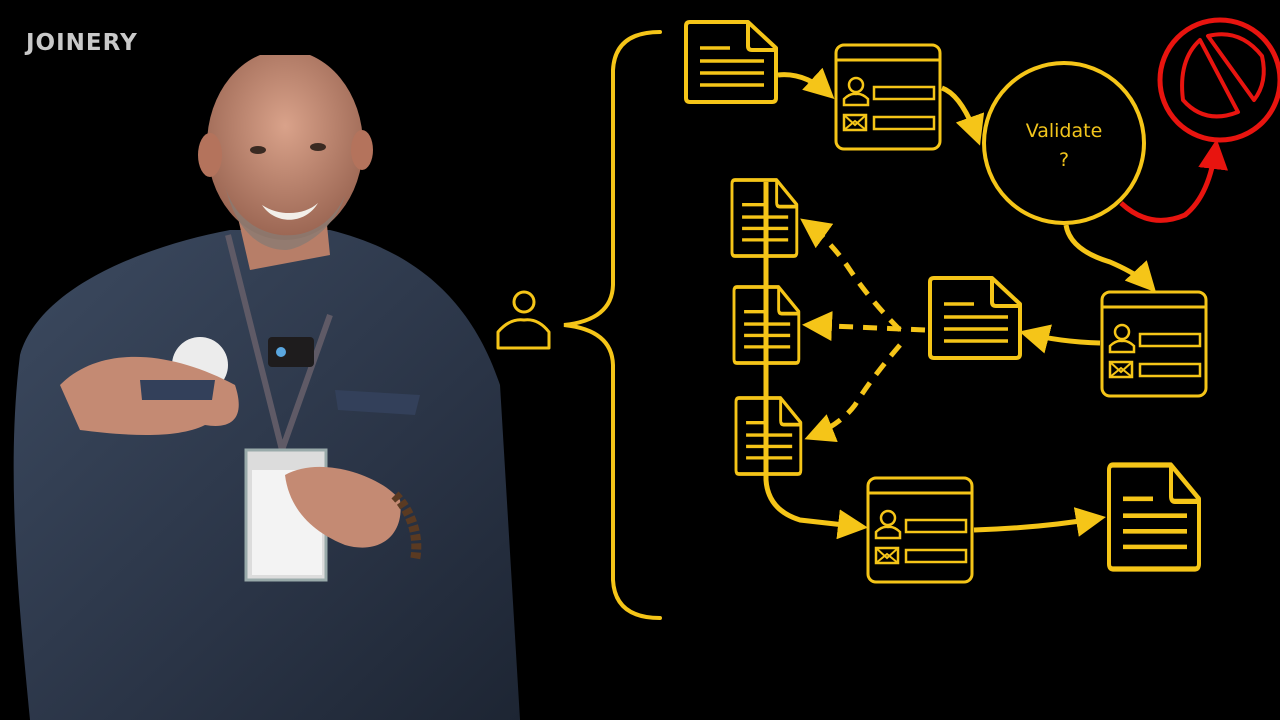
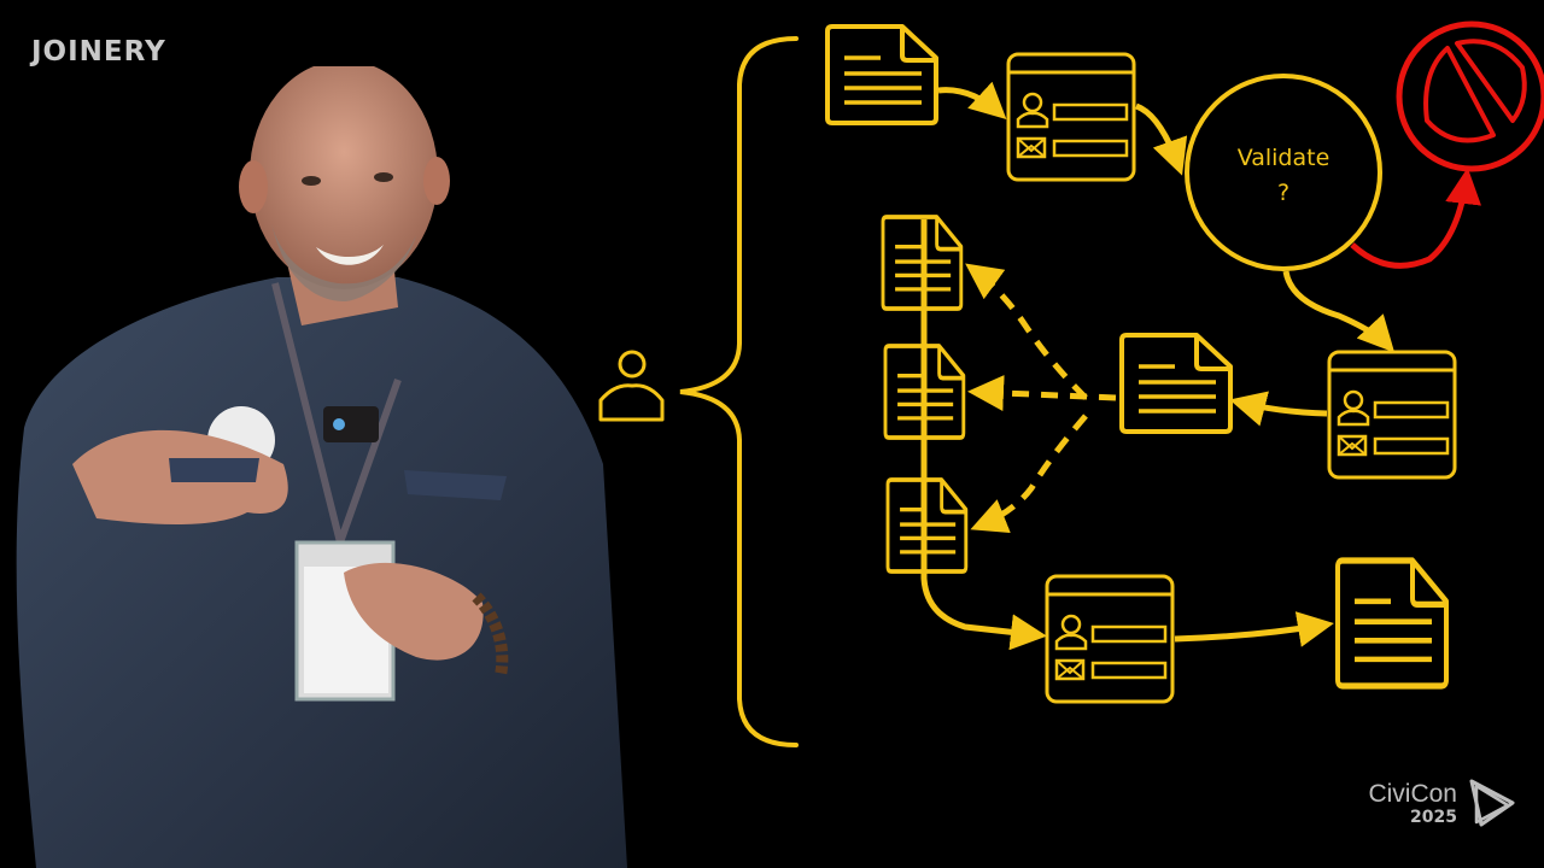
  Validate
  ?
  JOINERY
+ CiviCon
+ 2025
